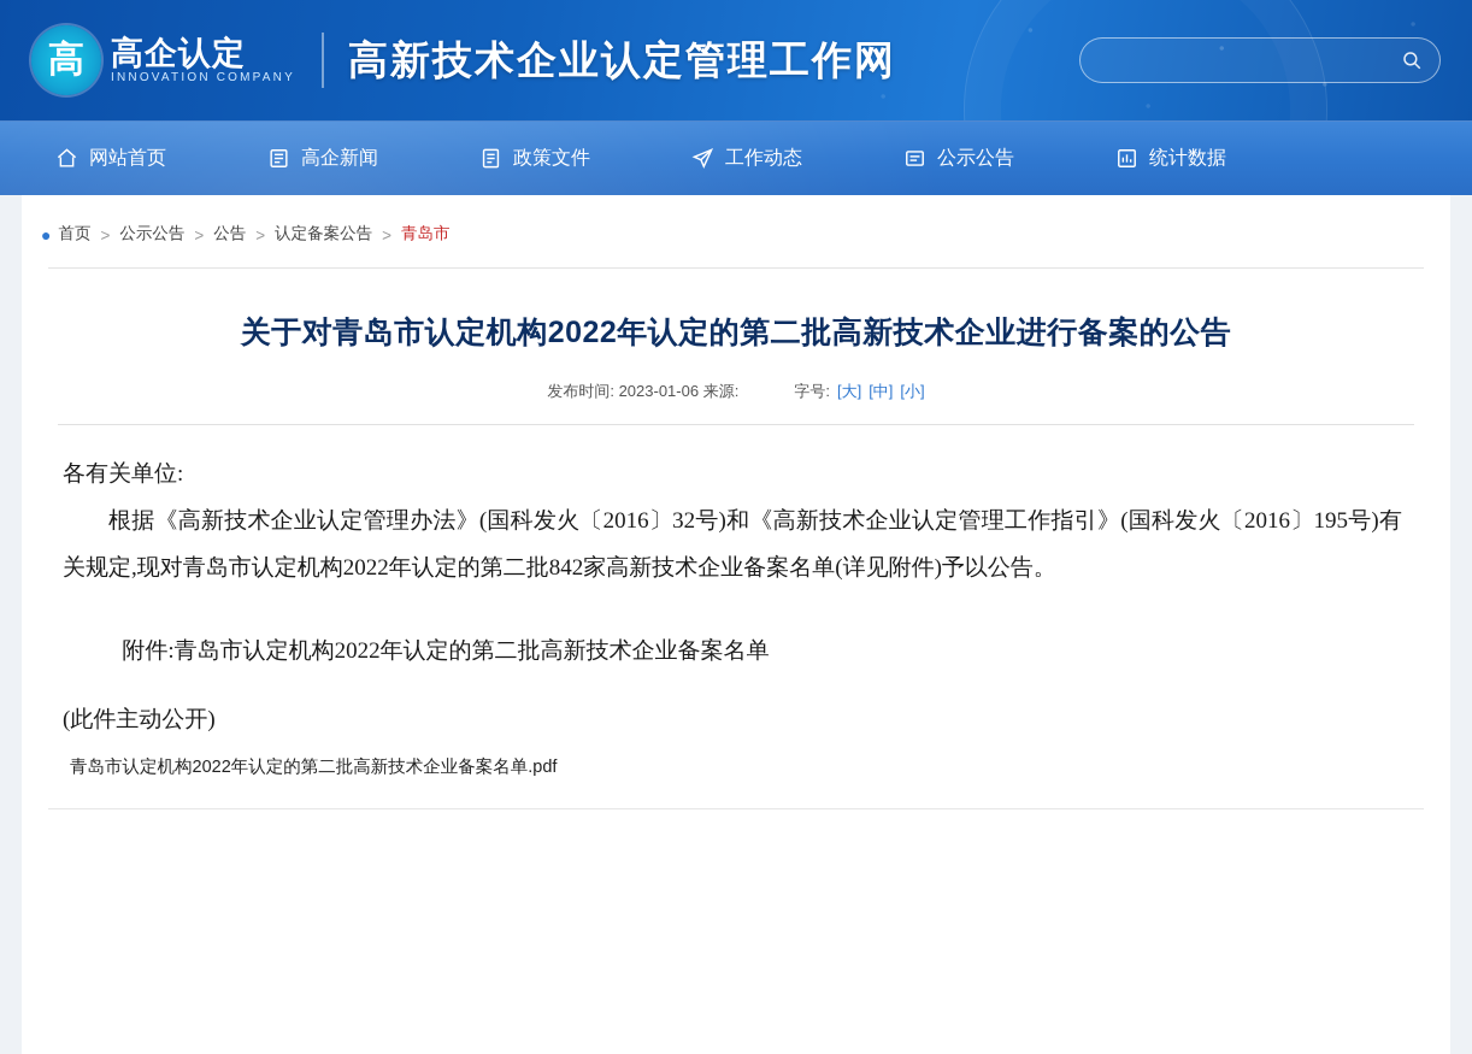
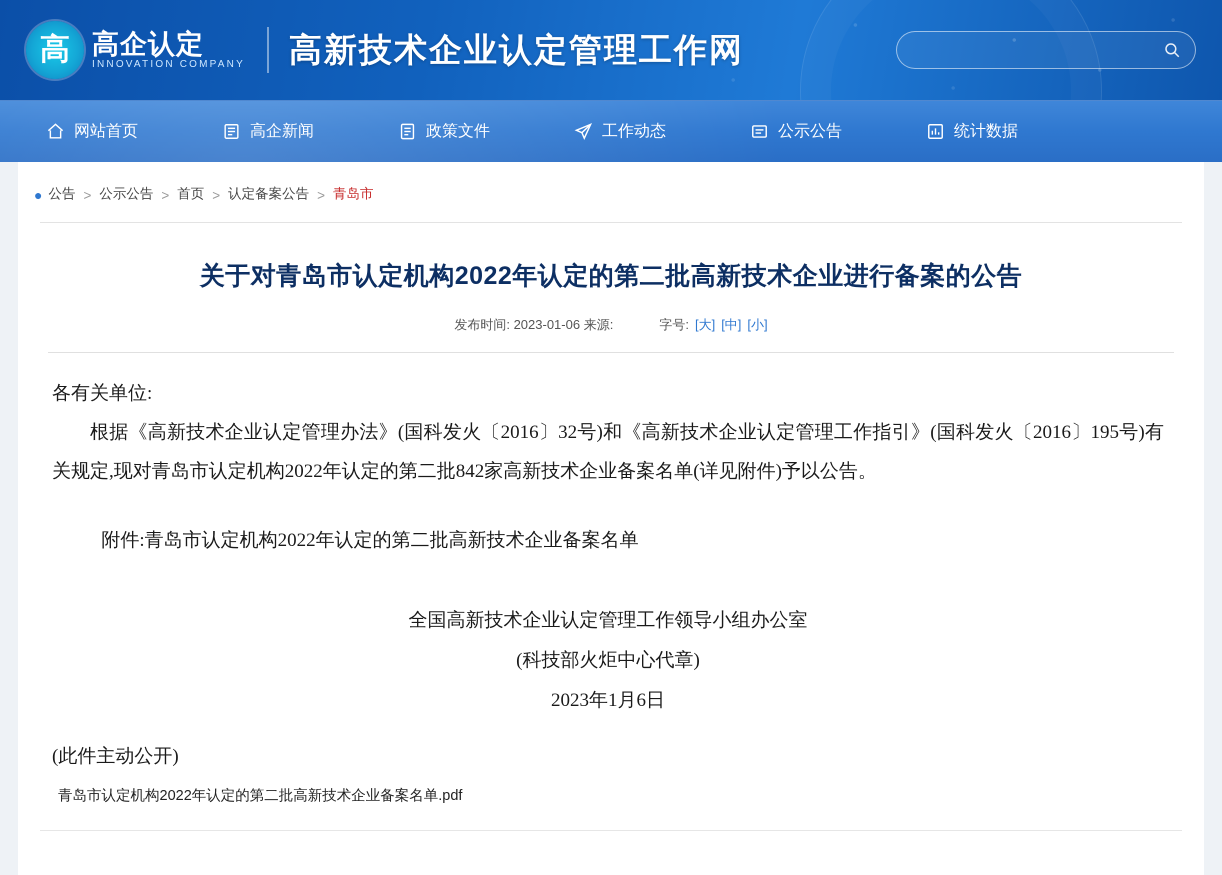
  高
  高企认定
  INNOVATION COMPANY
  高新技术企业认定管理工作网
  网站首页
  高企新闻
  政策文件
  工作动态
  公示公告
  统计数据
  ●
- 首页
+ 公告
  >
  公示公告
  >
- 公告
+ 首页
  >
  认定备案公告
  >
  青岛市
  关于对青岛市认定机构2022年认定的第二批高新技术企业进行备案的公告
  发布时间: 2023-01-06 来源:
  字号:
  [大]
  [中]
  [小]
  各有关单位:
  根据《高新技术企业认定管理办法》(国科发火〔2016〕32号)和《高新技术企业认定管理工作指引》(国科发火〔2016〕195号)有关规定,现对青岛市认定机构2022年认定的第二批842家高新技术企业备案名单(详见附件)予以公告。
  附件:青岛市认定机构2022年认定的第二批高新技术企业备案名单
+ 全国高新技术企业认定管理工作领导小组办公室
+ (科技部火炬中心代章)
+ 2023年1月6日
  (此件主动公开)
  青岛市认定机构2022年认定的第二批高新技术企业备案名单.pdf
